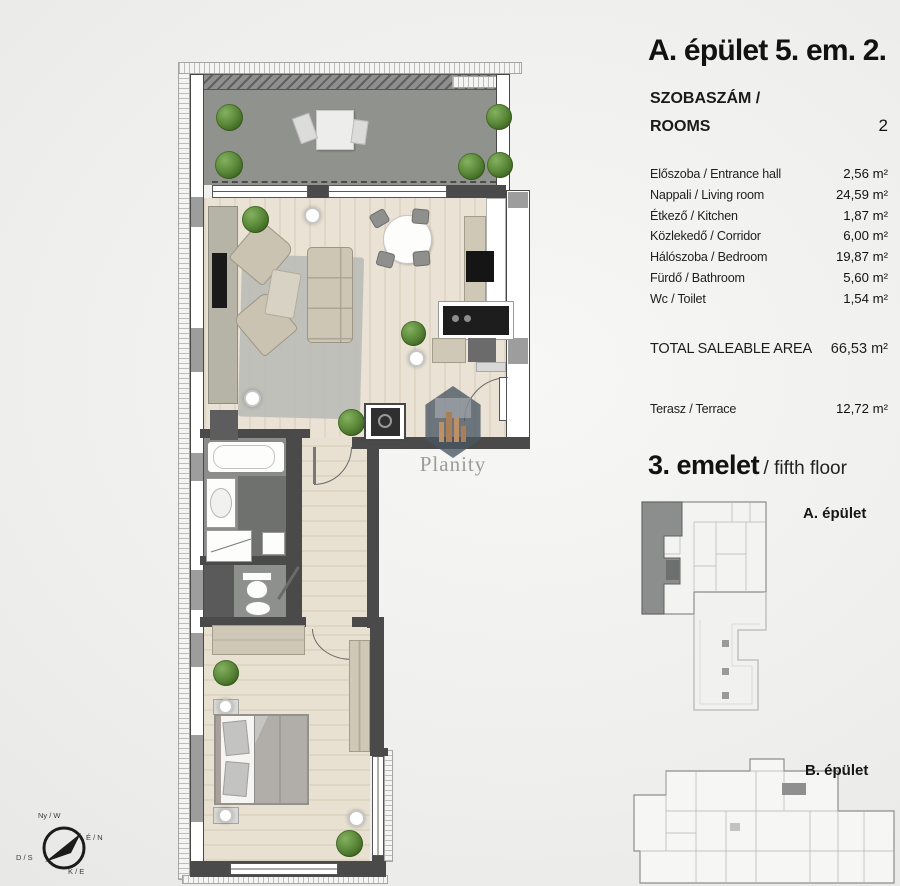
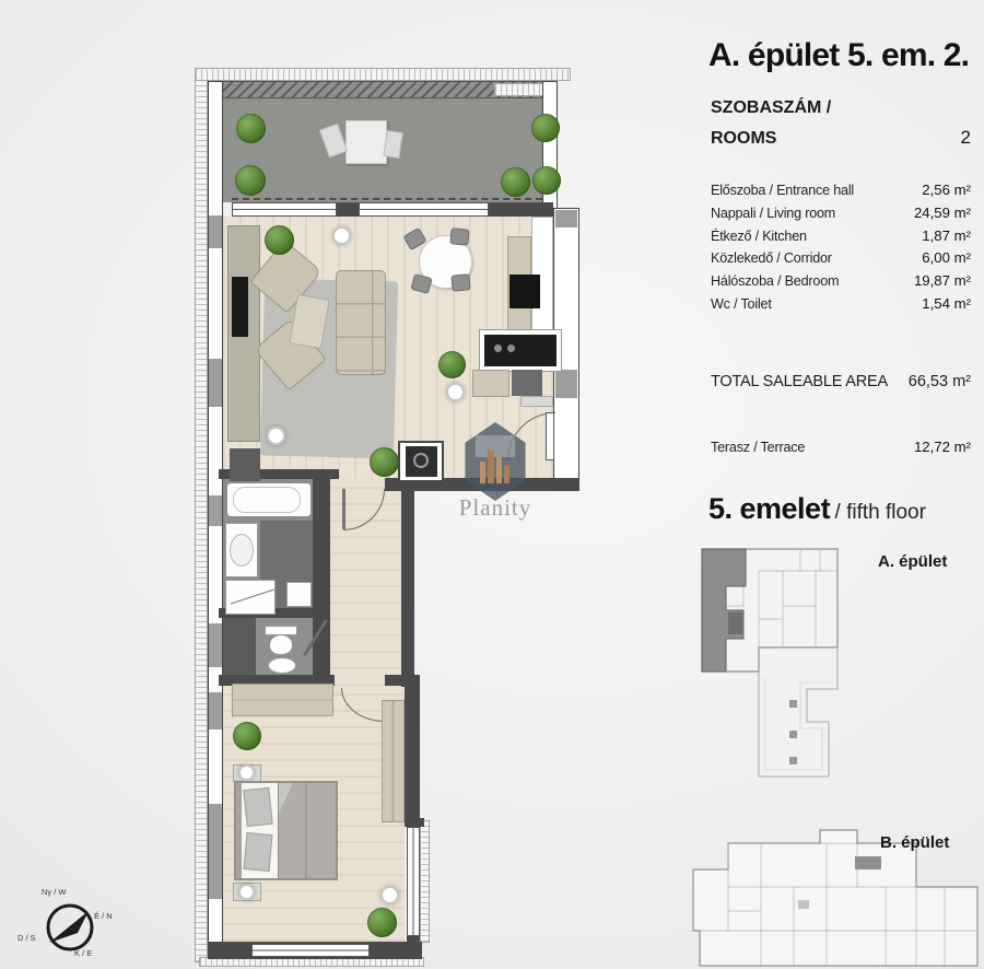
  Planity
  Ny / W
  É / N
  D / S
  K / E
  A. épület 5. em. 2.
  SZOBASZÁM /
  ROOMS
  2
  Előszoba / Entrance hall
  2,56 m²
  Nappali / Living room
  24,59 m²
  Étkező / Kitchen
  1,87 m²
  Közlekedő / Corridor
  6,00 m²
  Hálószoba / Bedroom
  19,87 m²
- Fürdő / Bathroom
- 5,60 m²
  Wc / Toilet
  1,54 m²
  TOTAL SALEABLE AREA
  66,53 m²
  Terasz / Terrace
  12,72 m²
- 3. emelet / fifth floor
+ 5. emelet / fifth floor
  A. épület
  B. épület
